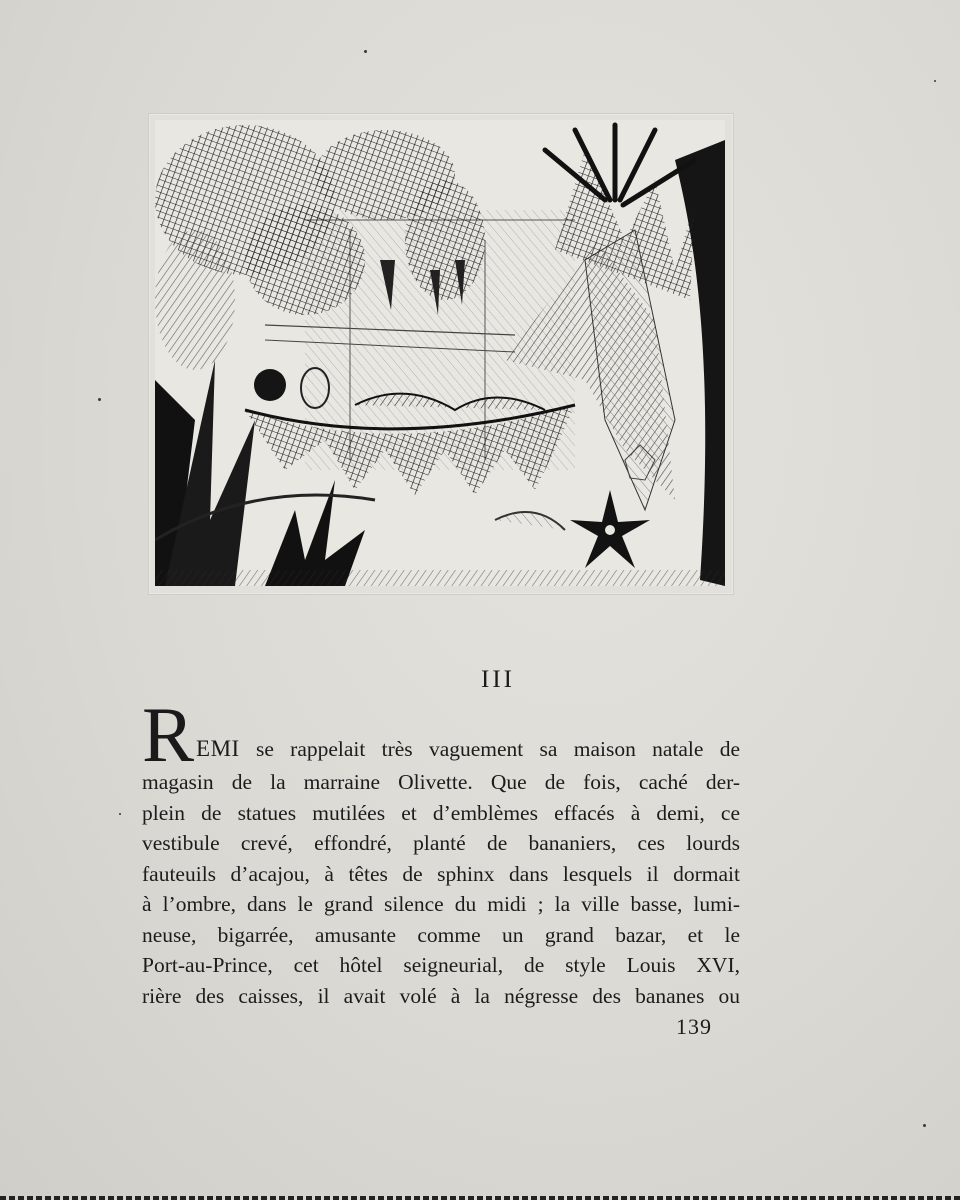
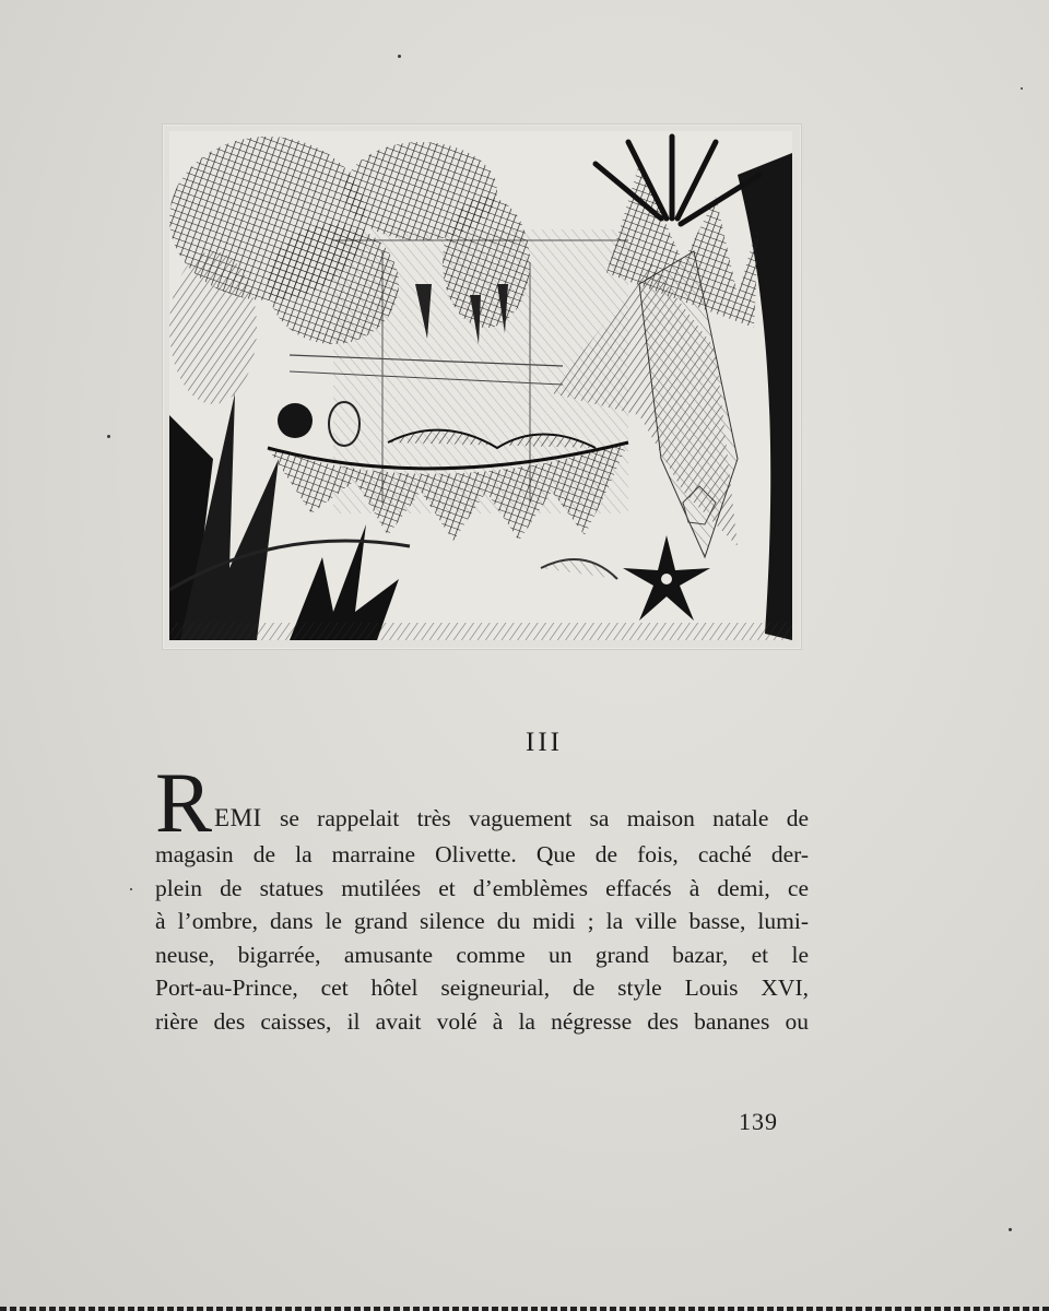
  III
  R
  EMI se rappelait très vaguement sa maison natale de
  magasin de la marraine Olivette. Que de fois, caché der-
  plein de statues mutilées et d’emblèmes effacés à demi, ce
- vestibule crevé, effondré, planté de bananiers, ces lourds
- fauteuils d’acajou, à têtes de sphinx dans lesquels il dormait
  à l’ombre, dans le grand silence du midi ; la ville basse, lumi-
  neuse, bigarrée, amusante comme un grand bazar, et le
  Port-au-Prince, cet hôtel seigneurial, de style Louis XVI,
  rière des caisses, il avait volé à la négresse des bananes ou
  139
